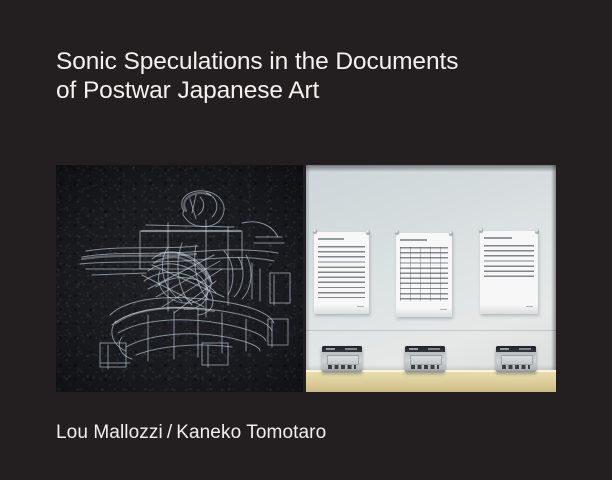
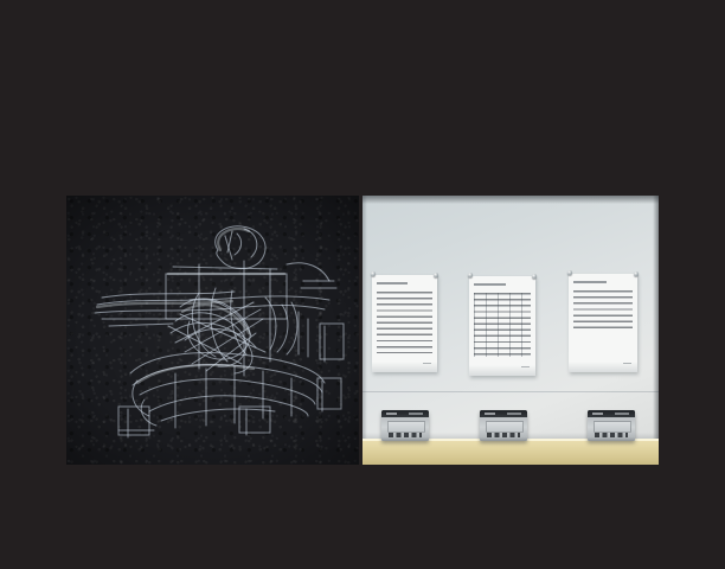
- Sonic Speculations in the Documents
- of Postwar Japanese Art
- Lou Mallozzi / Kaneko Tomotaro
